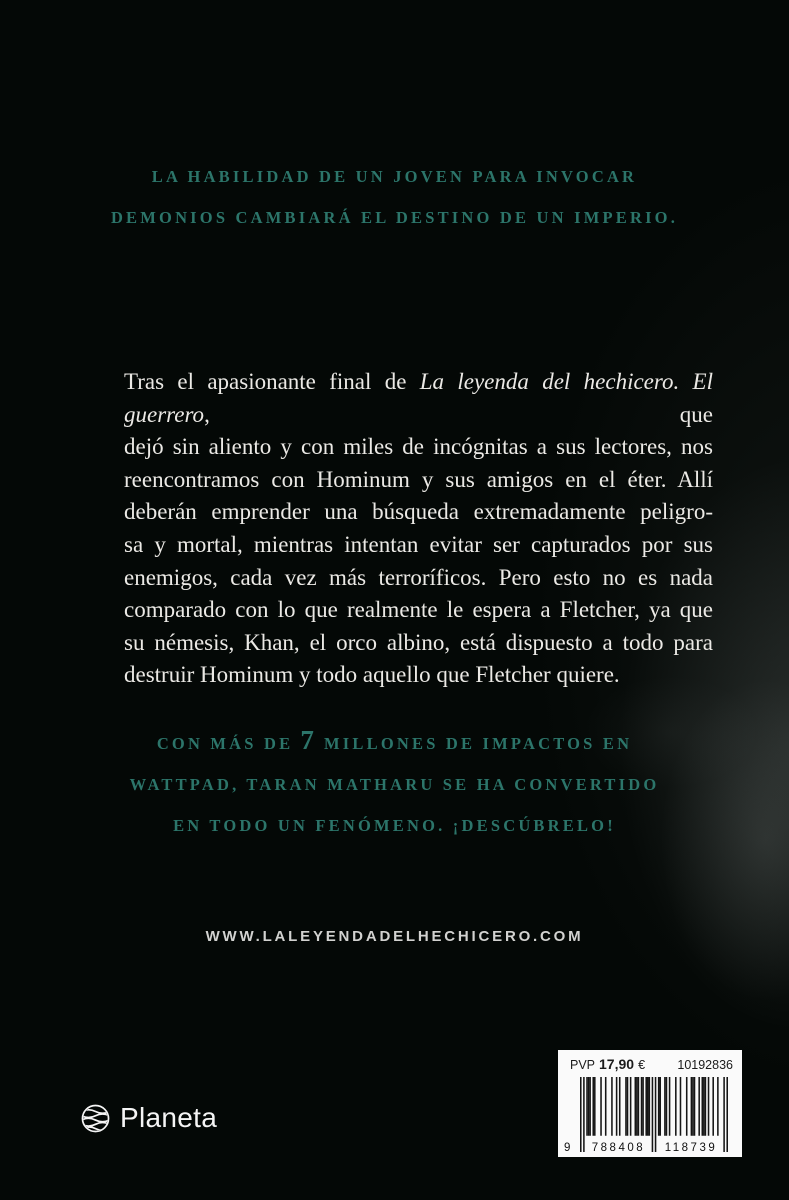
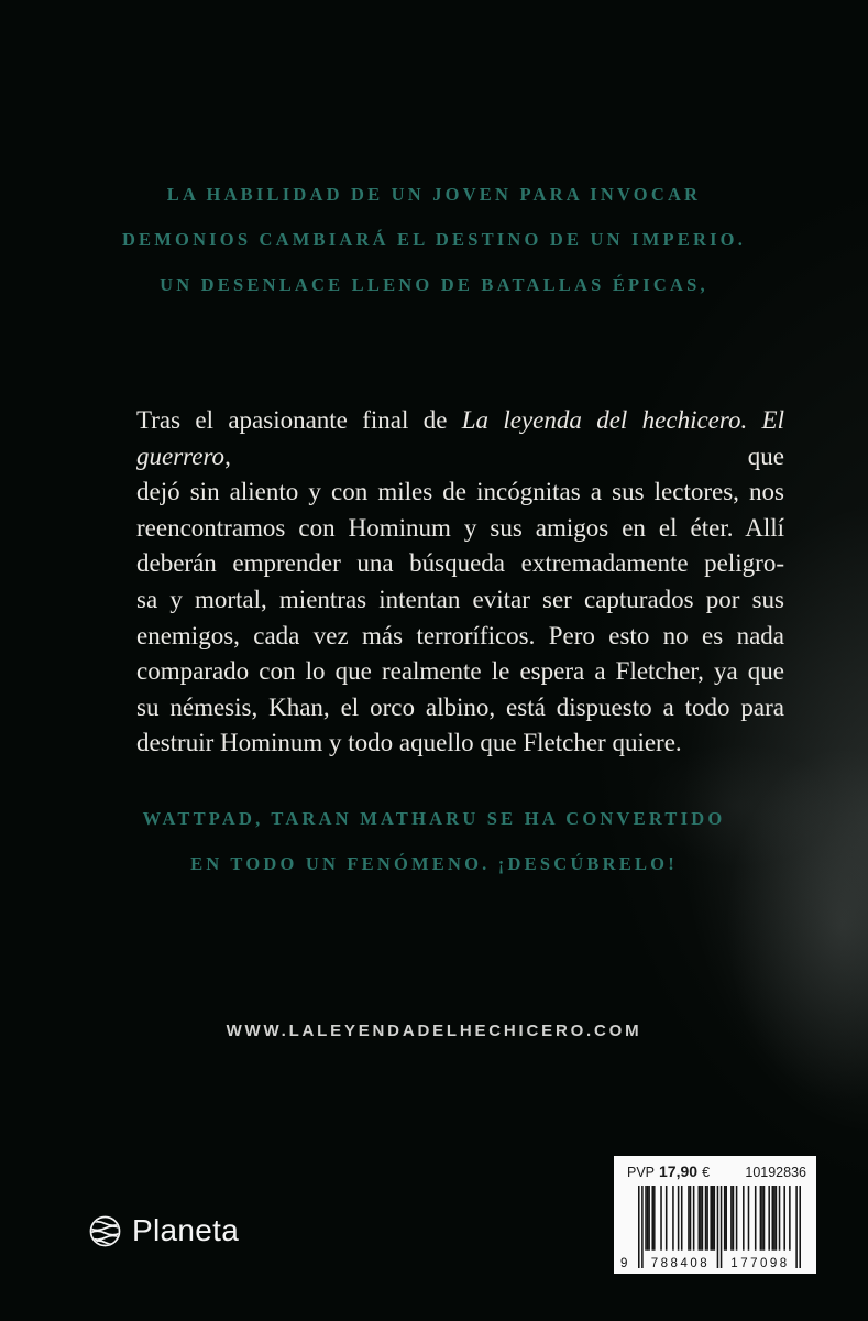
  LA HABILIDAD DE UN JOVEN PARA INVOCAR
  DEMONIOS CAMBIARÁ EL DESTINO DE UN IMPERIO.
+ UN DESENLACE LLENO DE BATALLAS ÉPICAS,
  Tras el apasionante final de La leyenda del hechicero. El guerrero, que
  dejó sin aliento y con miles de incógnitas a sus lectores, nos
  reencontramos con Hominum y sus amigos en el éter. Allí
  deberán emprender una búsqueda extremadamente peligro-
  sa y mortal, mientras intentan evitar ser capturados por sus
  enemigos, cada vez más terroríficos. Pero esto no es nada
  comparado con lo que realmente le espera a Fletcher, ya que
  su némesis, Khan, el orco albino, está dispuesto a todo para
  destruir Hominum y todo aquello que Fletcher quiere.
- CON MÁS DE 7 MILLONES DE IMPACTOS EN
  WATTPAD, TARAN MATHARU SE HA CONVERTIDO
  EN TODO UN FENÓMENO. ¡DESCÚBRELO!
  WWW.LALEYENDADELHECHICERO.COM
  Planeta
  PVP
  17,90
  €
  10192836
  9
  788408
- 118739
+ 177098
